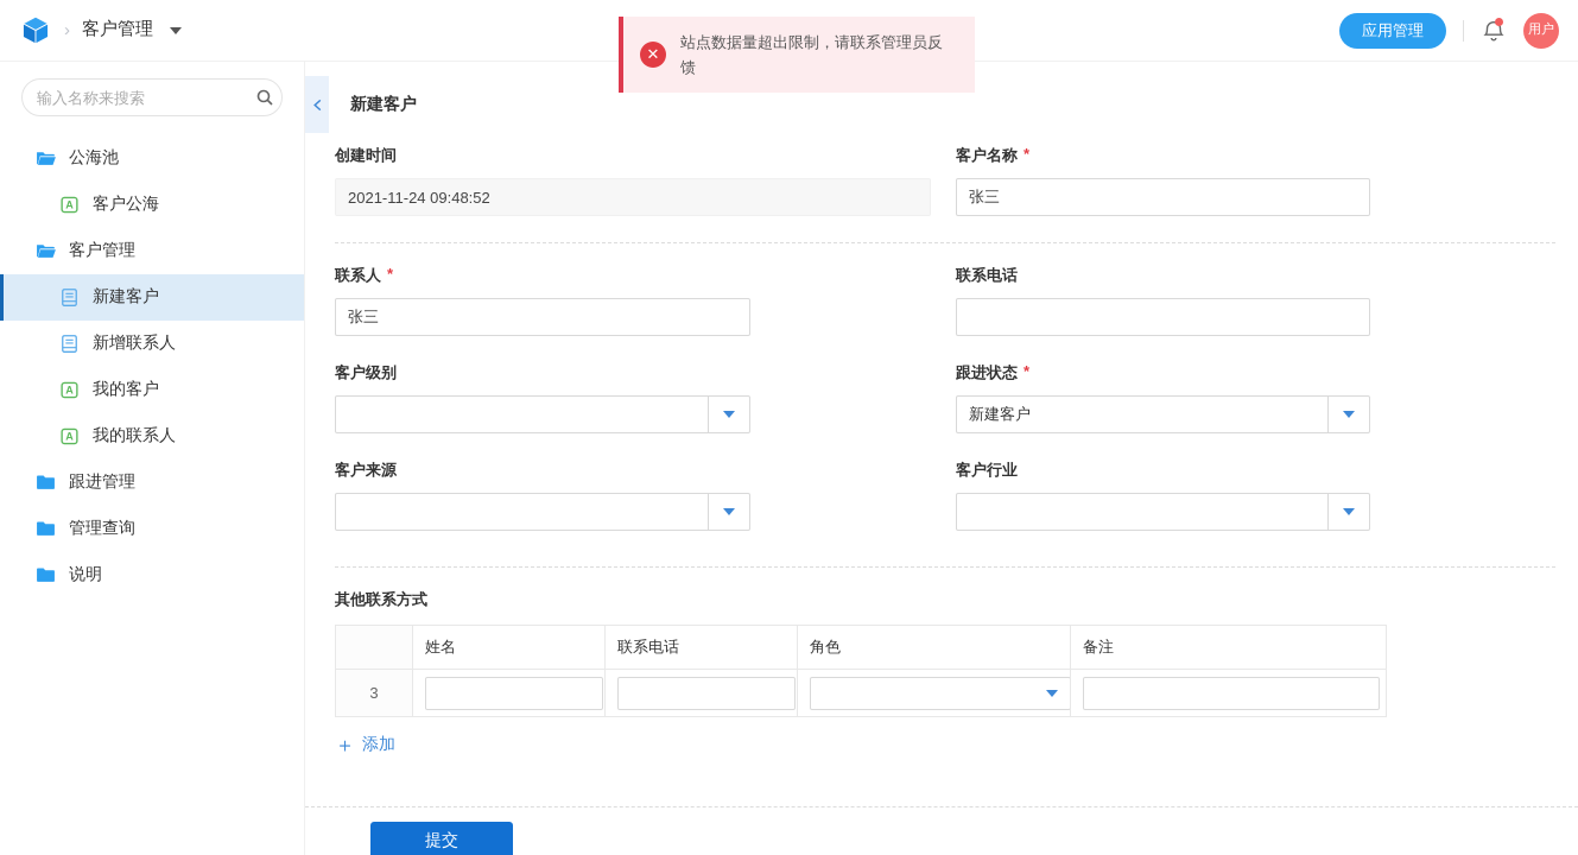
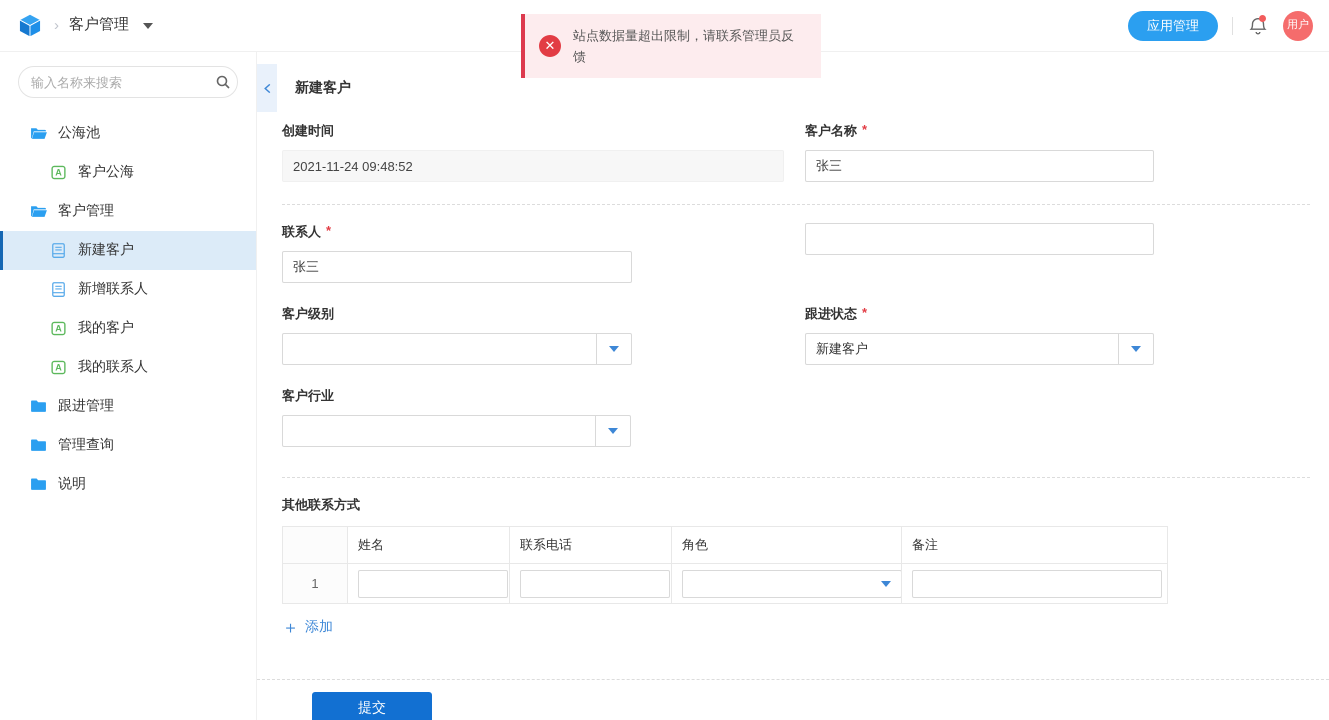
  ›
  客户管理
  应用管理
  用户
  ✕
  站点数据量超出限制，请联系管理员反馈
  输入名称来搜索
  公海池
  A
  客户公海
  客户管理
  新建客户
  新增联系人
  A
  我的客户
  A
  我的联系人
  跟进管理
  管理查询
  说明
  新建客户
  创建时间
  2021-11-24 09:48:52
  客户名称
  *
  张三
  联系人
  *
  张三
- 联系电话
  客户级别
  跟进状态
  *
  新建客户
- 客户来源
  客户行业
  其他联系方式
  	姓名	联系电话	角色	备注
- 3
+ 1
  ＋
  添加
  提交
